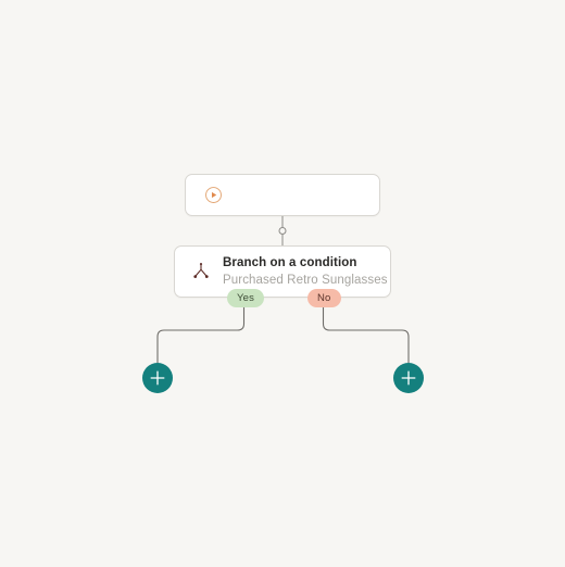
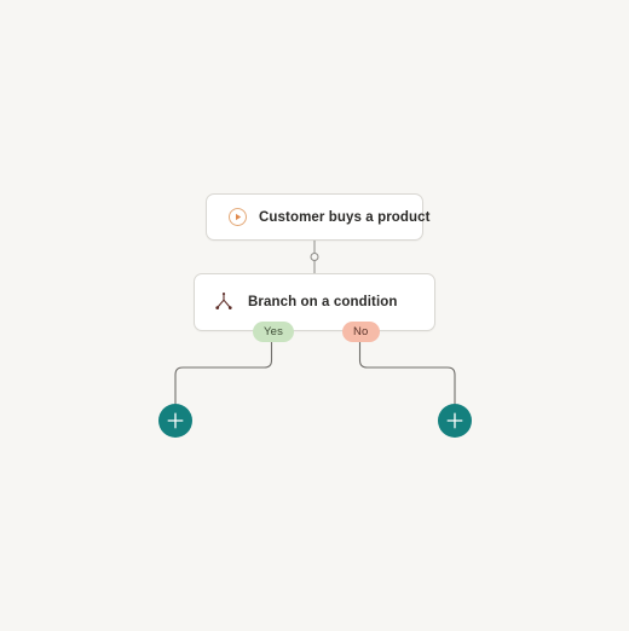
+ Customer buys a product
  Branch on a condition
- Purchased Retro Sunglasses
  Yes
  No
